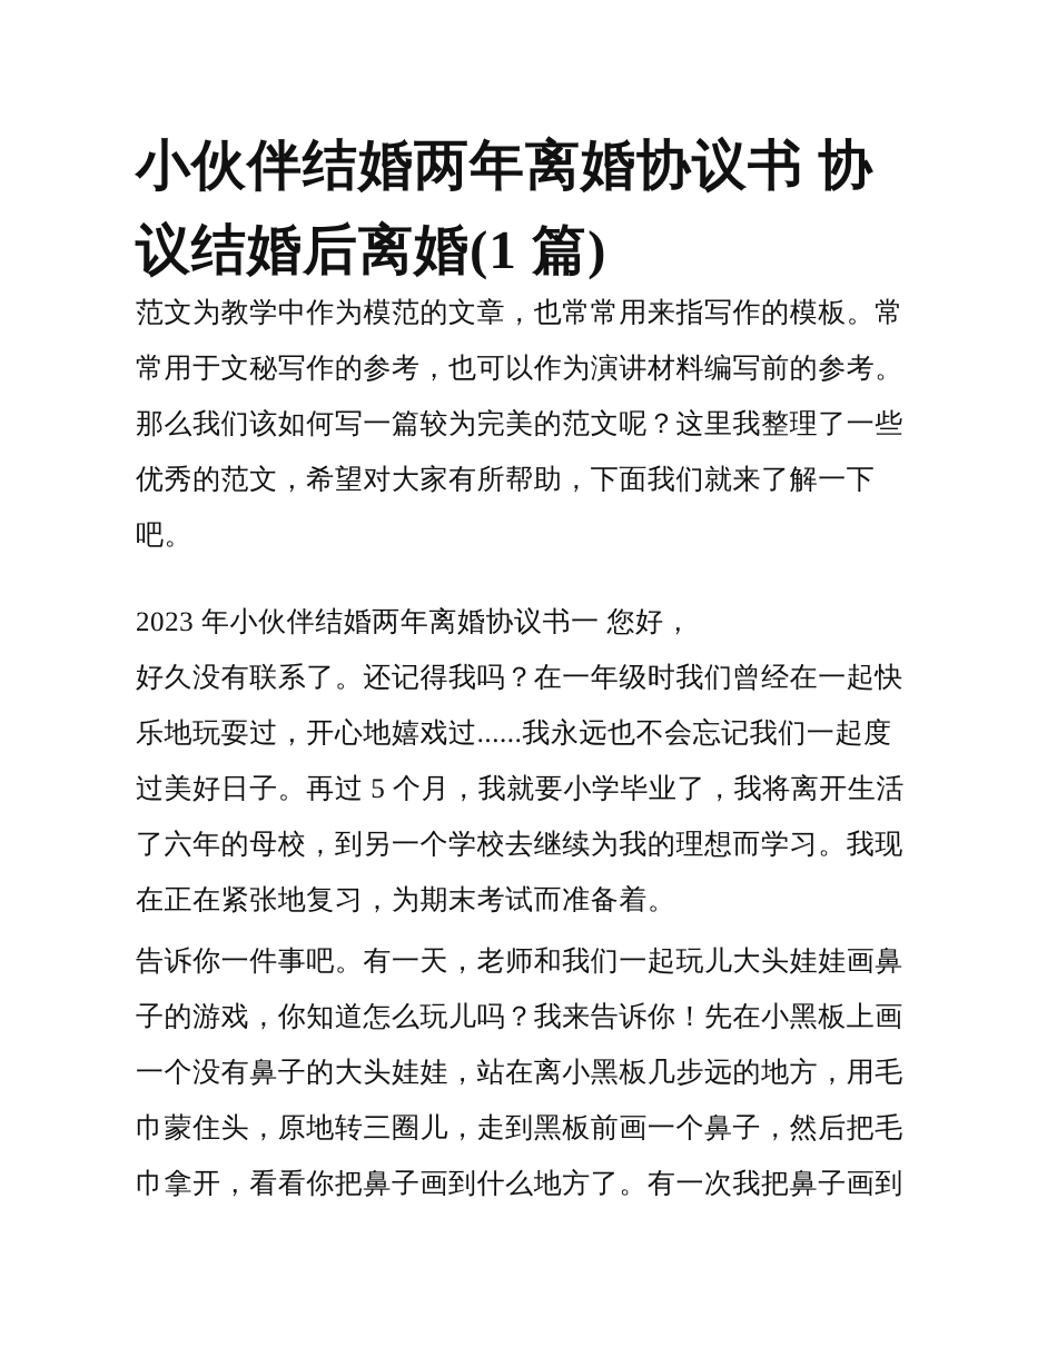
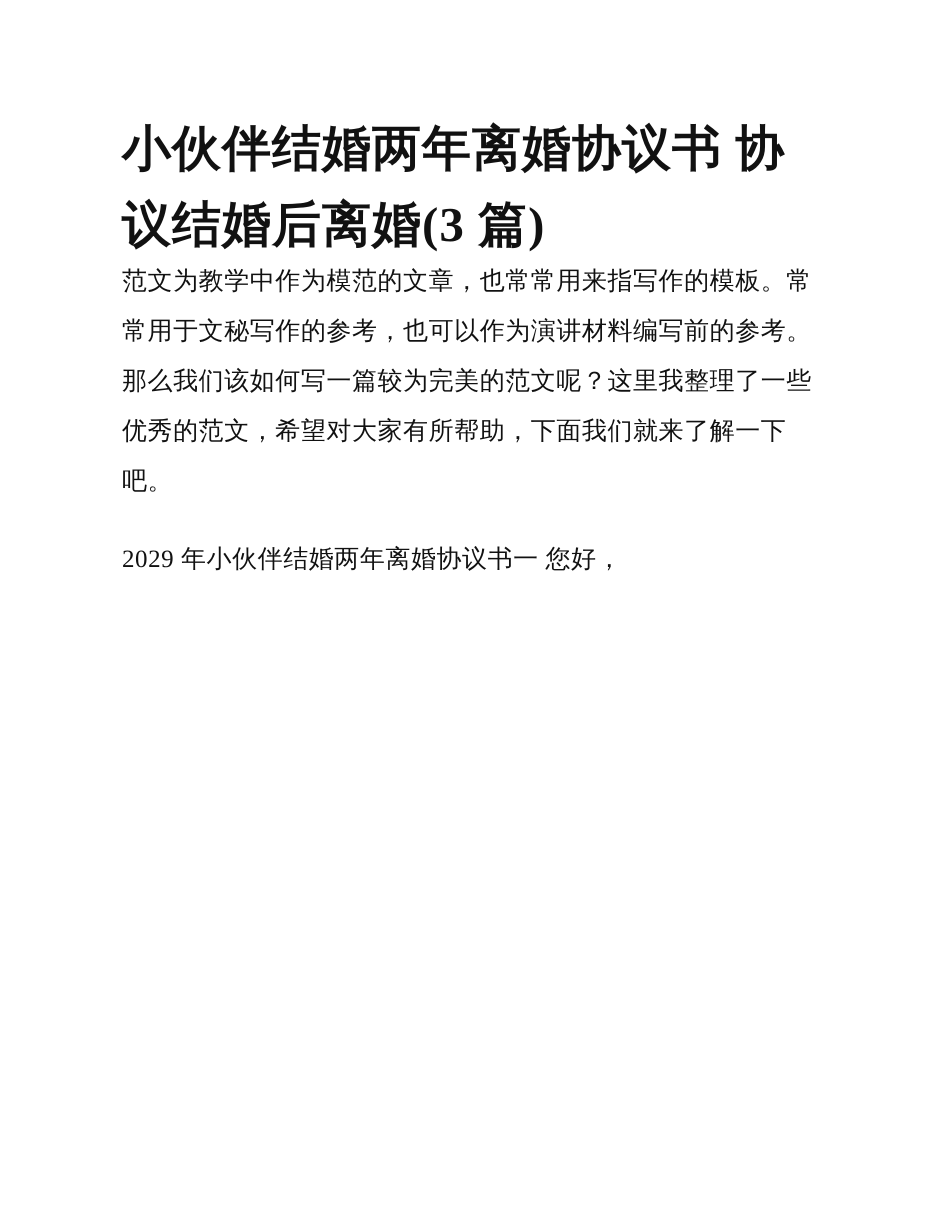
  小伙伴结婚两年离婚协议书 协
- 议结婚后离婚(1 篇)
+ 议结婚后离婚(3 篇)
  范文为教学中作为模范的文章，也常常用来指写作的模板。常
  常用于文秘写作的参考，也可以作为演讲材料编写前的参考。
  那么我们该如何写一篇较为完美的范文呢？这里我整理了一些
  优秀的范文，希望对大家有所帮助，下面我们就来了解一下
  吧。
- 2023 年小伙伴结婚两年离婚协议书一 您好，
+ 2029 年小伙伴结婚两年离婚协议书一 您好，
- 好久没有联系了。还记得我吗？在一年级时我们曾经在一起快
- 乐地玩耍过，开心地嬉戏过......我永远也不会忘记我们一起度
- 过美好日子。再过 5 个月，我就要小学毕业了，我将离开生活
- 了六年的母校，到另一个学校去继续为我的理想而学习。我现
- 在正在紧张地复习，为期末考试而准备着。
- 告诉你一件事吧。有一天，老师和我们一起玩儿大头娃娃画鼻
- 子的游戏，你知道怎么玩儿吗？我来告诉你！先在小黑板上画
- 一个没有鼻子的大头娃娃，站在离小黑板几步远的地方，用毛
- 巾蒙住头，原地转三圈儿，走到黑板前画一个鼻子，然后把毛
- 巾拿开，看看你把鼻子画到什么地方了。有一次我把鼻子画到
